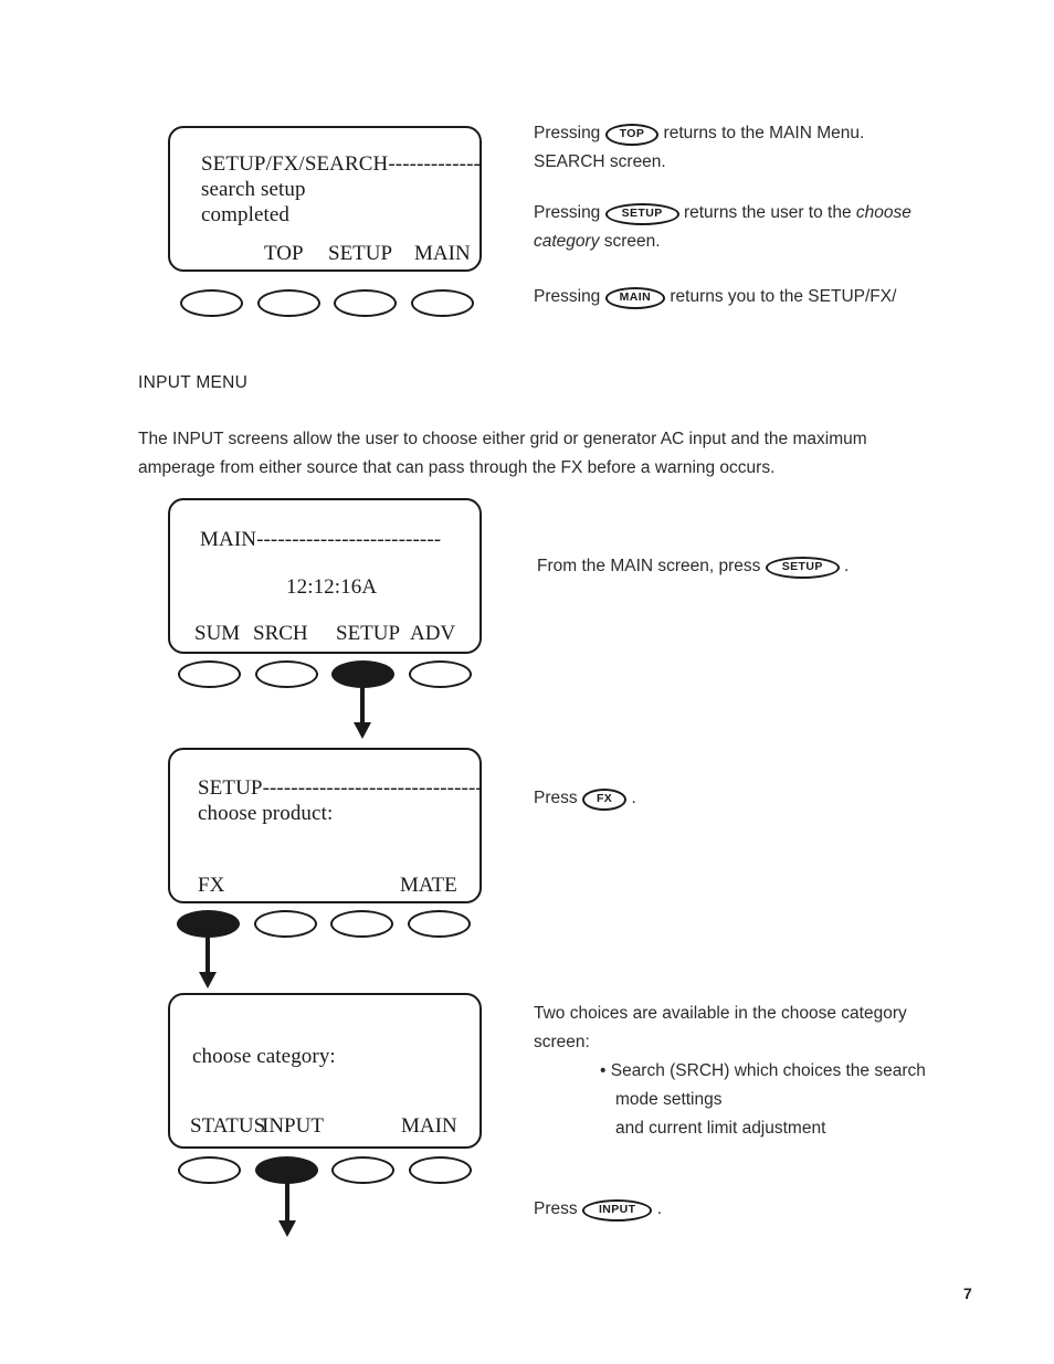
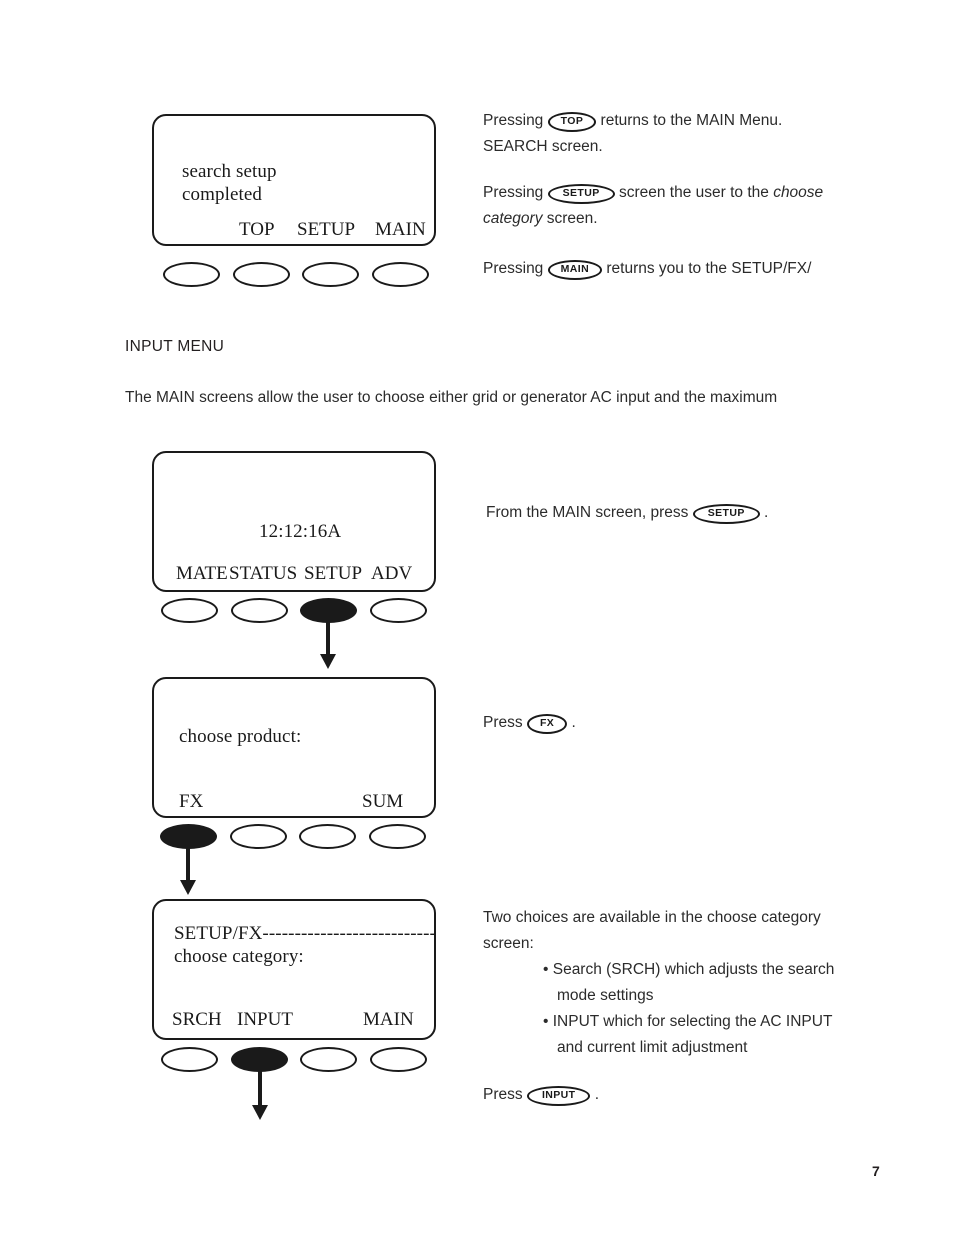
- SETUP/FX/SEARCH-------------
  search setup
  completed
  TOP
  SETUP
  MAIN
  Pressing TOP returns to the MAIN Menu.
  SEARCH screen.
- Pressing SETUP returns the user to the choose
+ Pressing SETUP screen the user to the choose
  category screen.
  Pressing MAIN returns you to the SETUP/FX/
  INPUT MENU
- The INPUT screens allow the user to choose either grid or generator AC input and the maximum
+ The MAIN screens allow the user to choose either grid or generator AC input and the maximum
- amperage from either source that can pass through the FX before a warning occurs.
- MAIN--------------------------
  12:12:16A
- SUM
+ MATE
- SRCH
+ STATUS
  SETUP
  ADV
  From the MAIN screen, press SETUP .
- SETUP-------------------------------
  choose product:
  FX
- MATE
+ SUM
  Press FX .
+ SETUP/FX---------------------------
  choose category:
- STATUS
+ SRCH
  INPUT
  MAIN
  Two choices are available in the choose category
  screen:
- • Search (SRCH) which choices the search
+ • Search (SRCH) which adjusts the search
  mode settings
+ • INPUT which for selecting the AC INPUT
  and current limit adjustment
  Press INPUT .
  7
